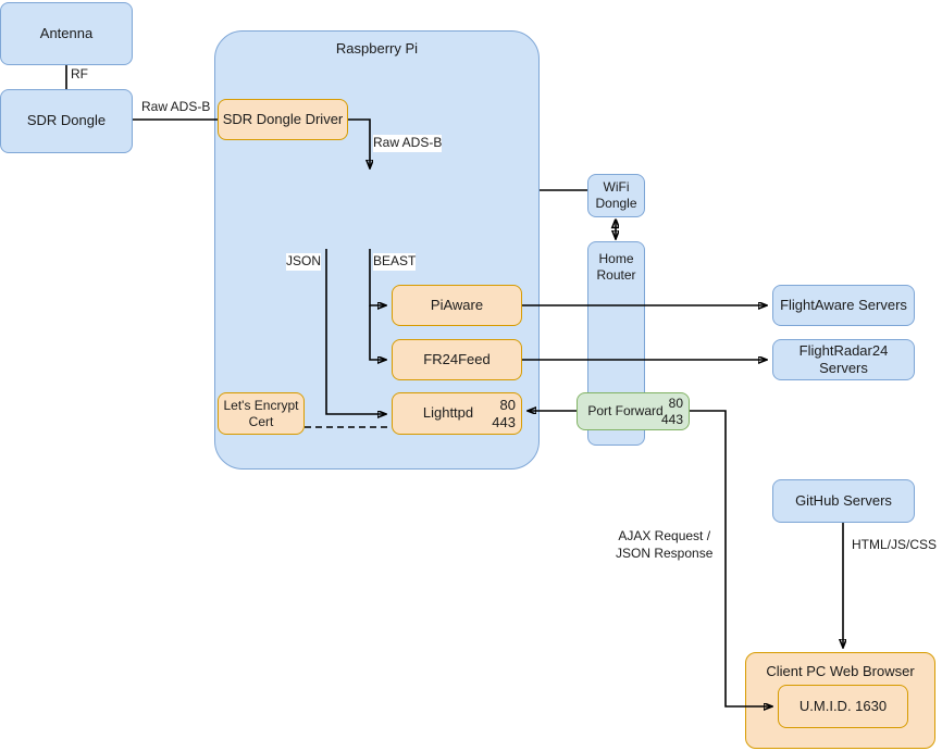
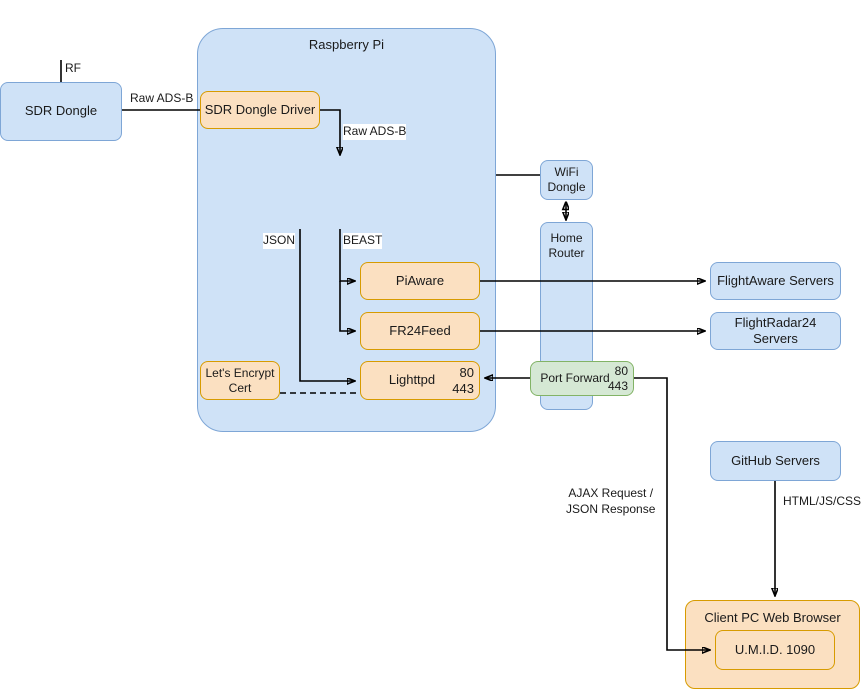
  Raspberry Pi
- Antenna
  SDR Dongle
  SDR Dongle Driver
  PiAware
  FR24Feed
  Lighttpd
  80
  443
  Let's Encrypt Cert
  WiFi Dongle
  Home Router
  Port Forward
  80
  443
  FlightAware Servers
  FlightRadar24 Servers
  GitHub Servers
  Client PC Web Browser
- U.M.I.D. 1630
+ U.M.I.D. 1090
  RF
  Raw ADS-B
  Raw ADS-B
  JSON
  BEAST
  AJAX Request /
  JSON Response
  HTML/JS/CSS
